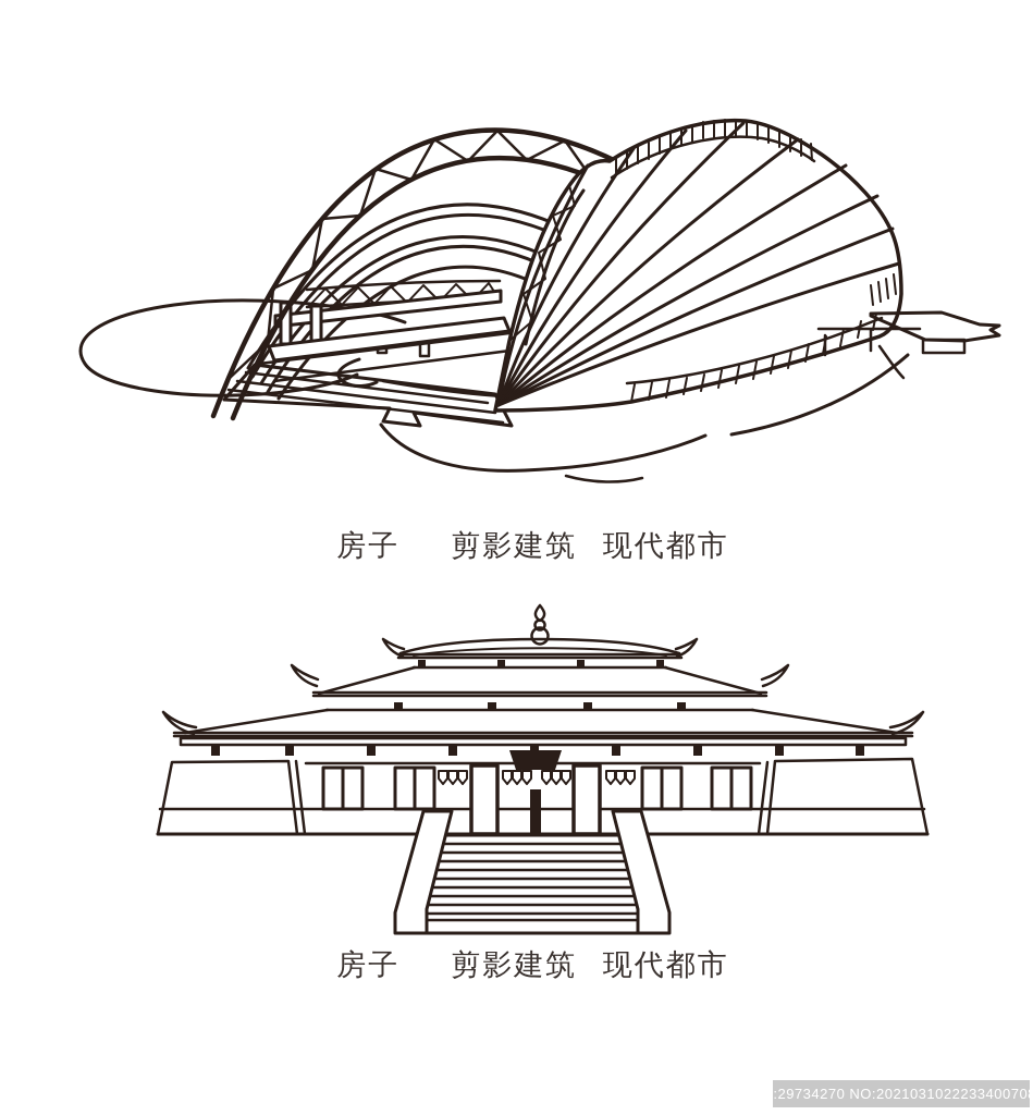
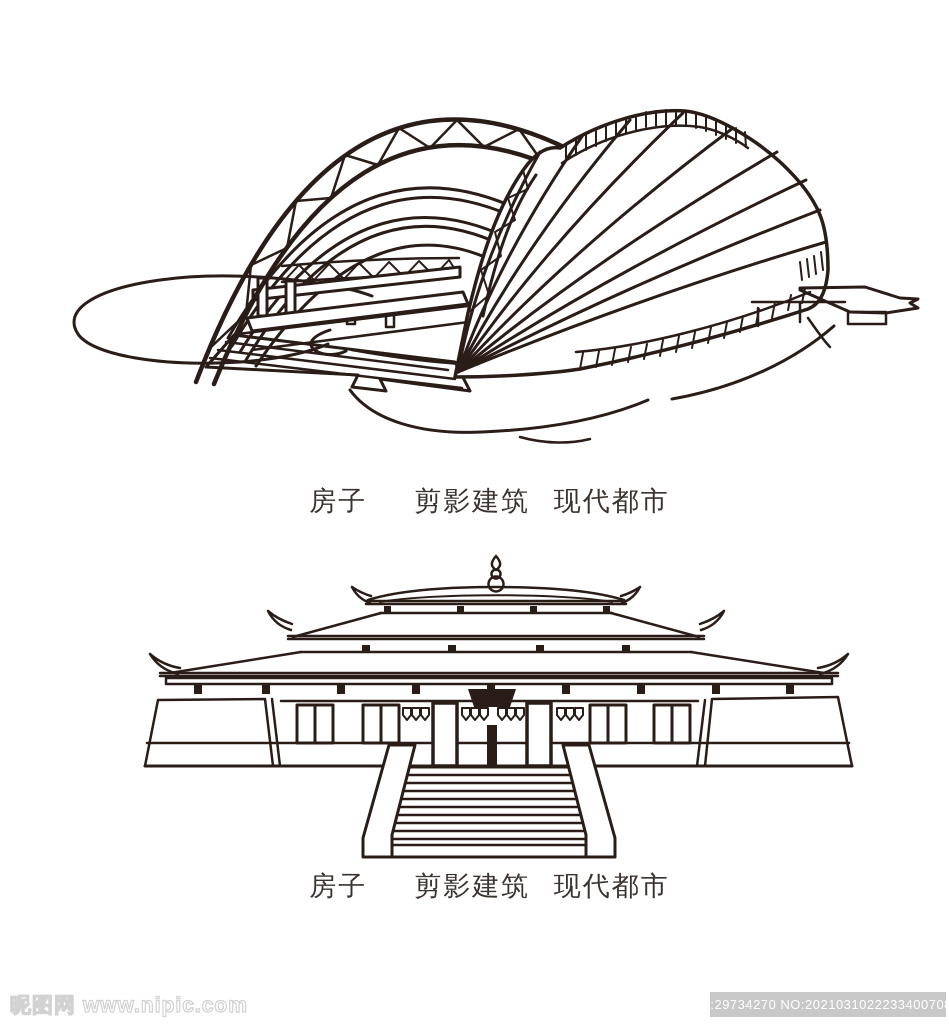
  房子 剪影建筑 现代都市
  房子 剪影建筑 现代都市
+ 昵图网 www.nipic.com
  ID:29734270 NO:2021031022233400708
